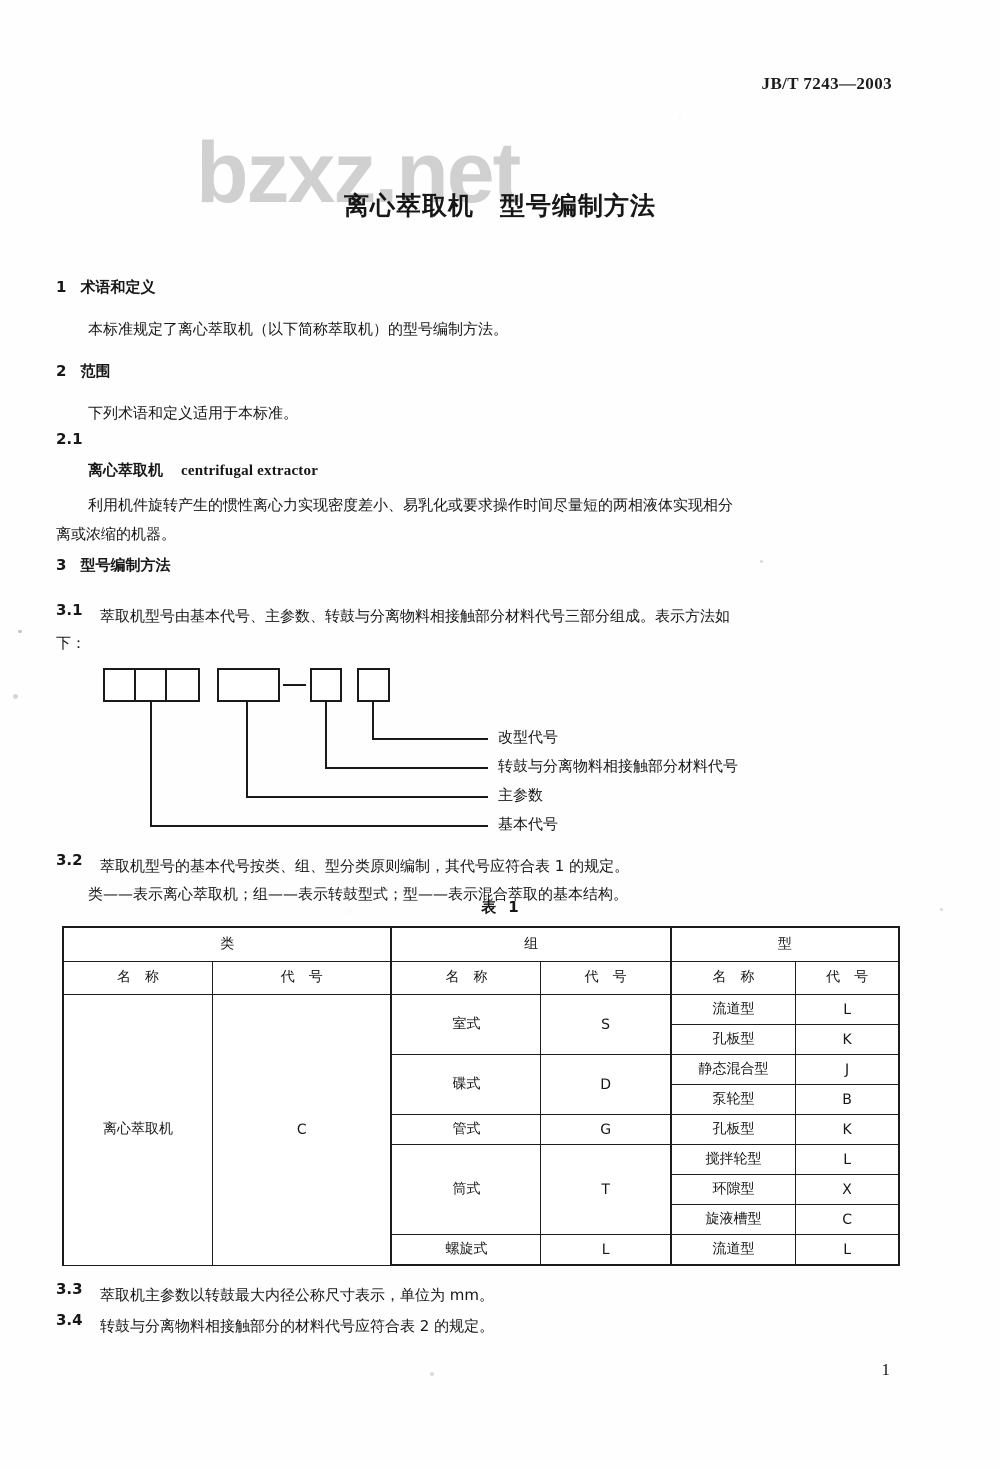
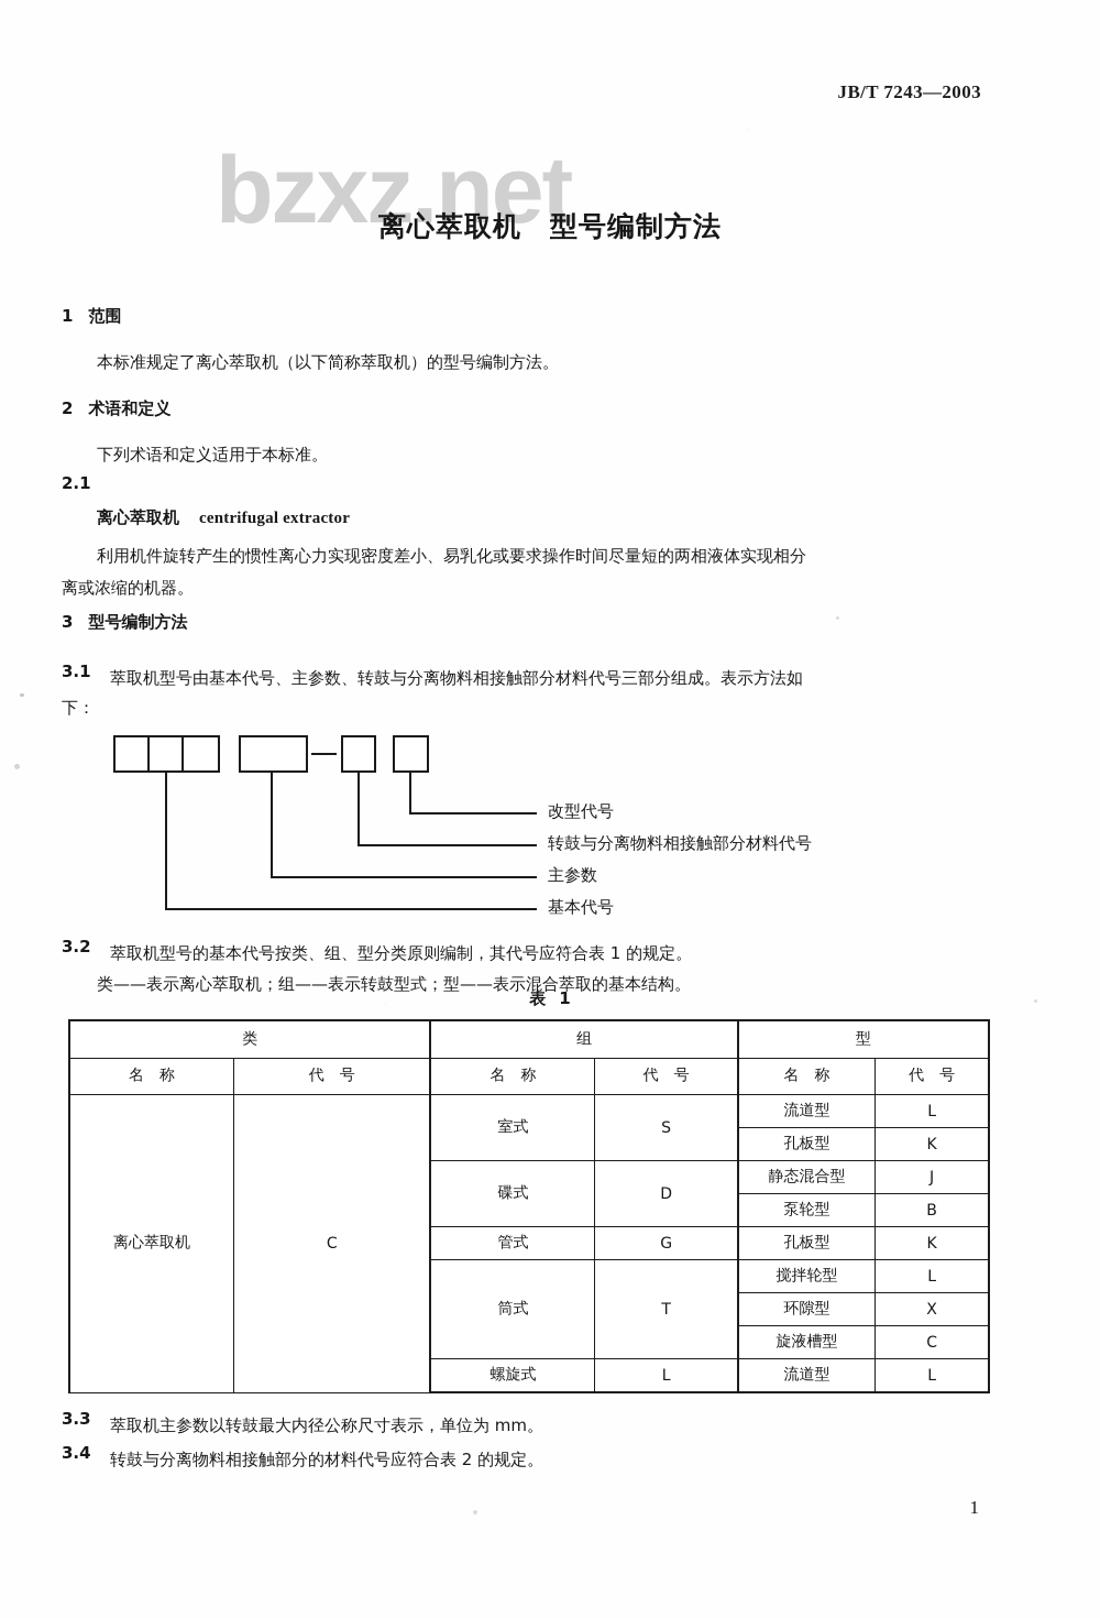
  JB/T 7243—2003
  bzxz.net
  离心萃取机 型号编制方法
- 1 术语和定义
+ 1 范围
  本标准规定了离心萃取机（以下简称萃取机）的型号编制方法。
- 2 范围
+ 2 术语和定义
  下列术语和定义适用于本标准。
  2.1
  离心萃取机 centrifugal extractor
  利用机件旋转产生的惯性离心力实现密度差小、易乳化或要求操作时间尽量短的两相液体实现相分
  离或浓缩的机器。
  3 型号编制方法
  3.1
  萃取机型号由基本代号、主参数、转鼓与分离物料相接触部分材料代号三部分组成。表示方法如
  下：
  3.2
  萃取机型号的基本代号按类、组、型分类原则编制，其代号应符合表 1 的规定。
  类——表示离心萃取机；组——表示转鼓型式；型——表示混合萃取的基本结构。
  3.3
  萃取机主参数以转鼓最大内径公称尺寸表示，单位为 mm。
  3.4
  转鼓与分离物料相接触部分的材料代号应符合表 2 的规定。
  改型代号
  转鼓与分离物料相接触部分材料代号
  主参数
  基本代号
  表 1
  类	组	型
  名 称	代 号	名 称	代 号	名 称	代 号
  离心萃取机	C	室式	S	流道型	L
  孔板型	K
  碟式	D	静态混合型	J
  泵轮型	B
  管式	G	孔板型	K
  筒式	T	搅拌轮型	L
  环隙型	X
  旋液槽型	C
  螺旋式	L	流道型	L
  1
